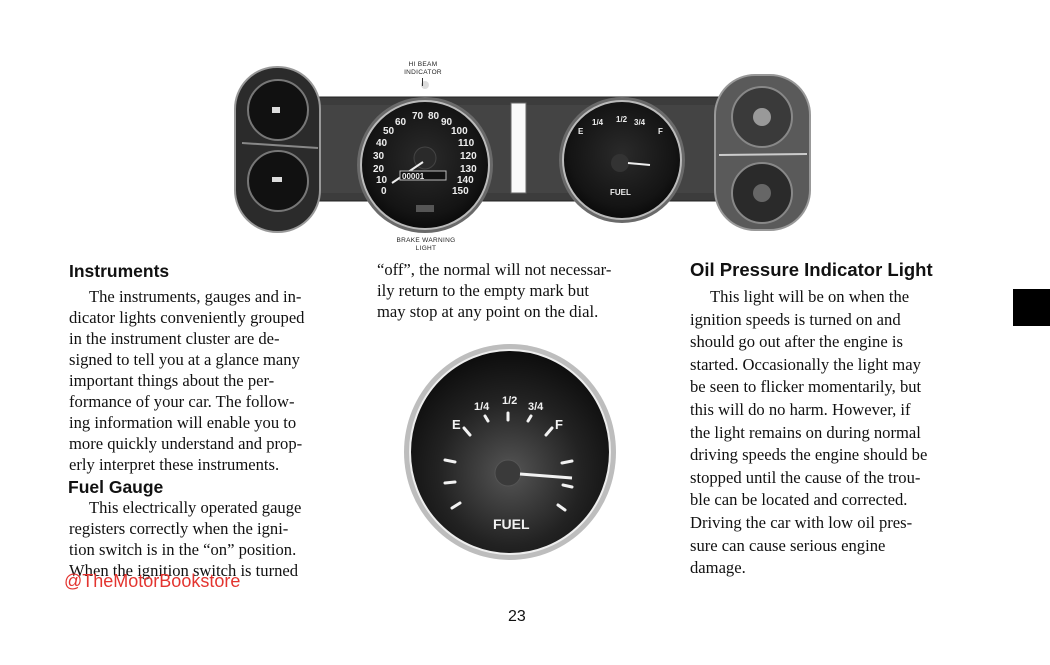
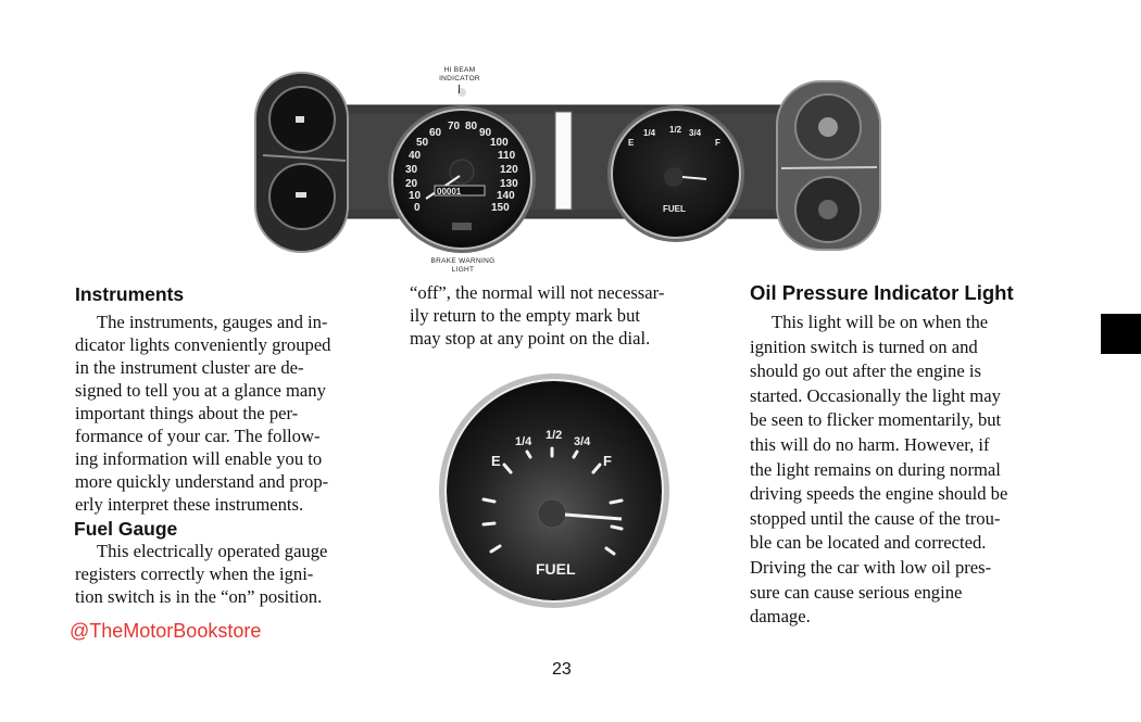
  0
  10
  20
  30
  40
  50
  60
  70
  80
  90
  100
  110
  120
  130
  140
  150
  00001
  E
  1/4
  1/2
  3/4
  F
  FUEL
  Instruments
  The instruments, gauges and in-
  dicator lights conveniently grouped
  in the instrument cluster are de-
  signed to tell you at a glance many
  important things about the per-
  formance of your car. The follow-
  ing information will enable you to
  more quickly understand and prop-
  erly interpret these instruments.
  Fuel Gauge
  This electrically operated gauge
  registers correctly when the igni-
  tion switch is in the “on” position.
- When the ignition switch is turned
  @TheMotorBookstore
  “off”, the normal will not necessar-
  ily return to the empty mark but
  may stop at any point on the dial.
  E
  1/4
  1/2
  3/4
  F
  FUEL
  Oil Pressure Indicator Light
  This light will be on when the
- ignition speeds is turned on and
+ ignition switch is turned on and
  should go out after the engine is
  started. Occasionally the light may
  be seen to flicker momentarily, but
  this will do no harm. However, if
  the light remains on during normal
  driving speeds the engine should be
  stopped until the cause of the trou-
  ble can be located and corrected.
  Driving the car with low oil pres-
  sure can cause serious engine
  damage.
  23
